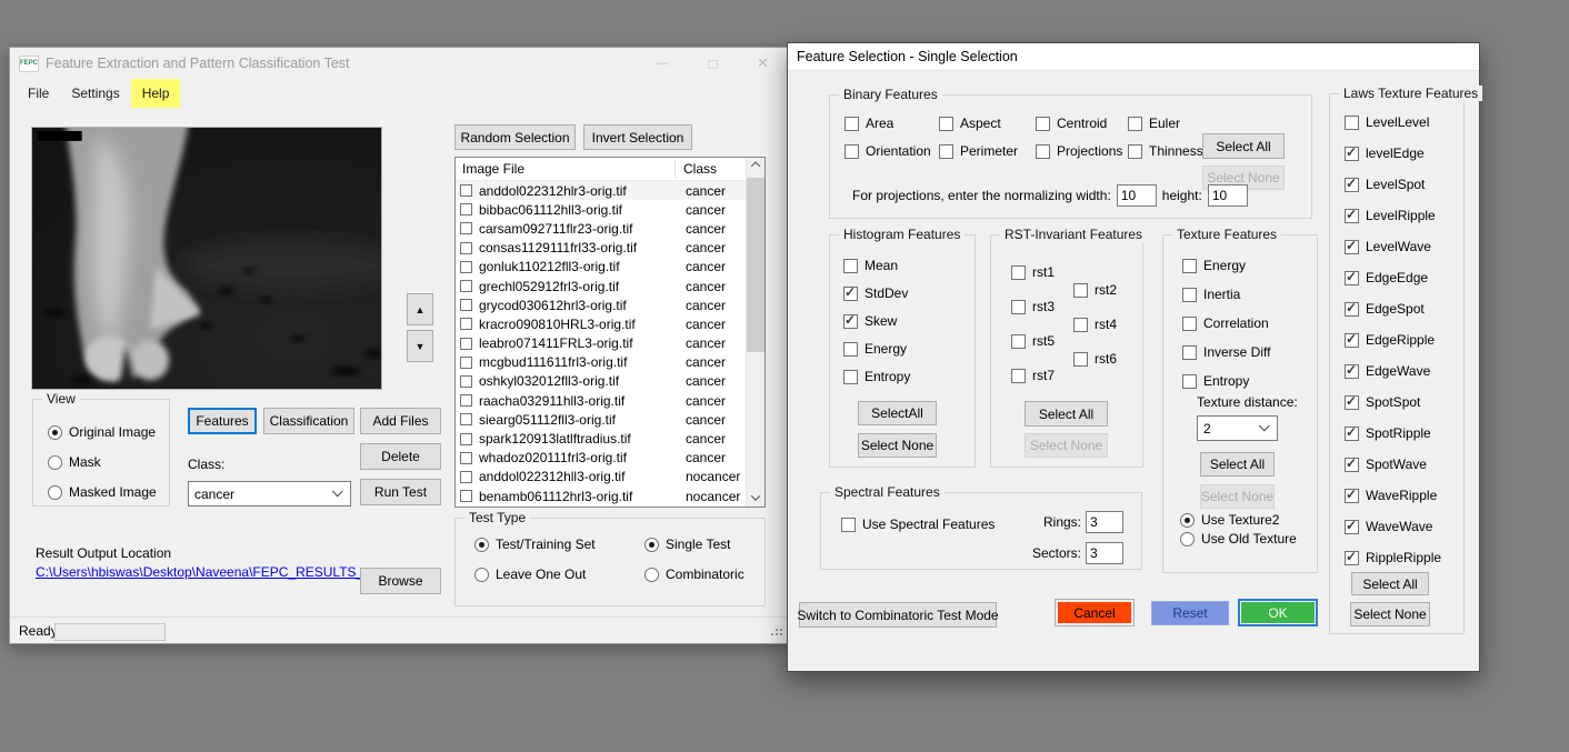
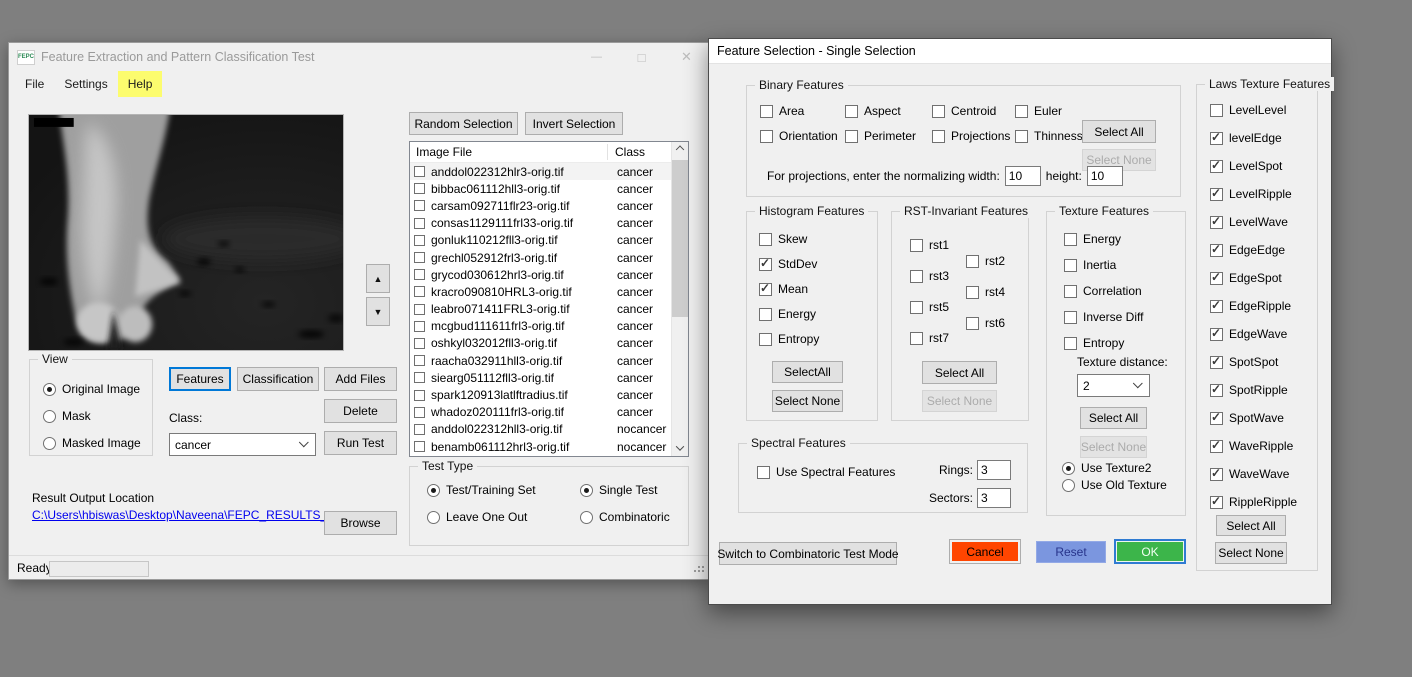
  Feature Extraction and Pattern Classification Test
  —
  □
  ✕
  File
  Settings
  Help
  ▲
  ▼
  View
  Original Image
  Mask
  Masked Image
  Features
  Classification
  Add Files
  Delete
  Run Test
  Class:
  cancer
  Result Output Location
  C:\Users\hbiswas\Desktop\Naveena\FEPC_RESULTS
  Browse
  Random Selection
  Invert Selection
  Image File
  Class
  anddol022312hlr3-orig.tif
  cancer
  bibbac061112hll3-orig.tif
  cancer
  carsam092711flr23-orig.tif
  cancer
  consas1129111frl33-orig.tif
  cancer
  gonluk110212fll3-orig.tif
  cancer
  grechl052912frl3-orig.tif
  cancer
  grycod030612hrl3-orig.tif
  cancer
  kracro090810HRL3-orig.tif
  cancer
  leabro071411FRL3-orig.tif
  cancer
  mcgbud111611frl3-orig.tif
  cancer
  oshkyl032012fll3-orig.tif
  cancer
  raacha032911hll3-orig.tif
  cancer
  siearg051112fll3-orig.tif
  cancer
  spark120913latlftradius.tif
  cancer
  whadoz020111frl3-orig.tif
  cancer
  anddol022312hll3-orig.tif
  nocancer
  benamb061112hrl3-orig.tif
  nocancer
  Test Type
  Test/Training Set
  Single Test
  Leave One Out
  Combinatoric
  Read
  Feature Selection - Single Selection
  Binary Features
  Area
  Aspect
  Centroid
  Euler
  Orientation
  Perimeter
  Projections
  Thinness
  Select All
  Select None
  For projections, enter the normalizing width:
  10
  height:
  10
  Histogram Features
- Mean
+ Skew
  StdDev
- Skew
+ Mean
  Energy
  Entropy
  SelectAll
  Select None
  RST-Invariant Features
  rst1
  rst2
  rst3
  rst4
  rst5
  rst6
  rst7
  Select All
  Select None
  Texture Features
  Energy
  Inertia
  Correlation
  Inverse Diff
  Entropy
  Texture distance:
  2
  Select All
  Select None
  Use Texture2
  Use Old Texture
  Spectral Features
  Use Spectral Features
  Rings:
  3
  Sectors:
  3
  Laws Texture Features
  LevelLevel
  levelEdge
  LevelSpot
  LevelRipple
  LevelWave
  EdgeEdge
  EdgeSpot
  EdgeRipple
  EdgeWave
  SpotSpot
  SpotRipple
  SpotWave
  WaveRipple
  WaveWave
  RippleRipple
  Select All
  Select None
  Switch to Combinatoric Test Mode
  Cancel
  Reset
  OK
